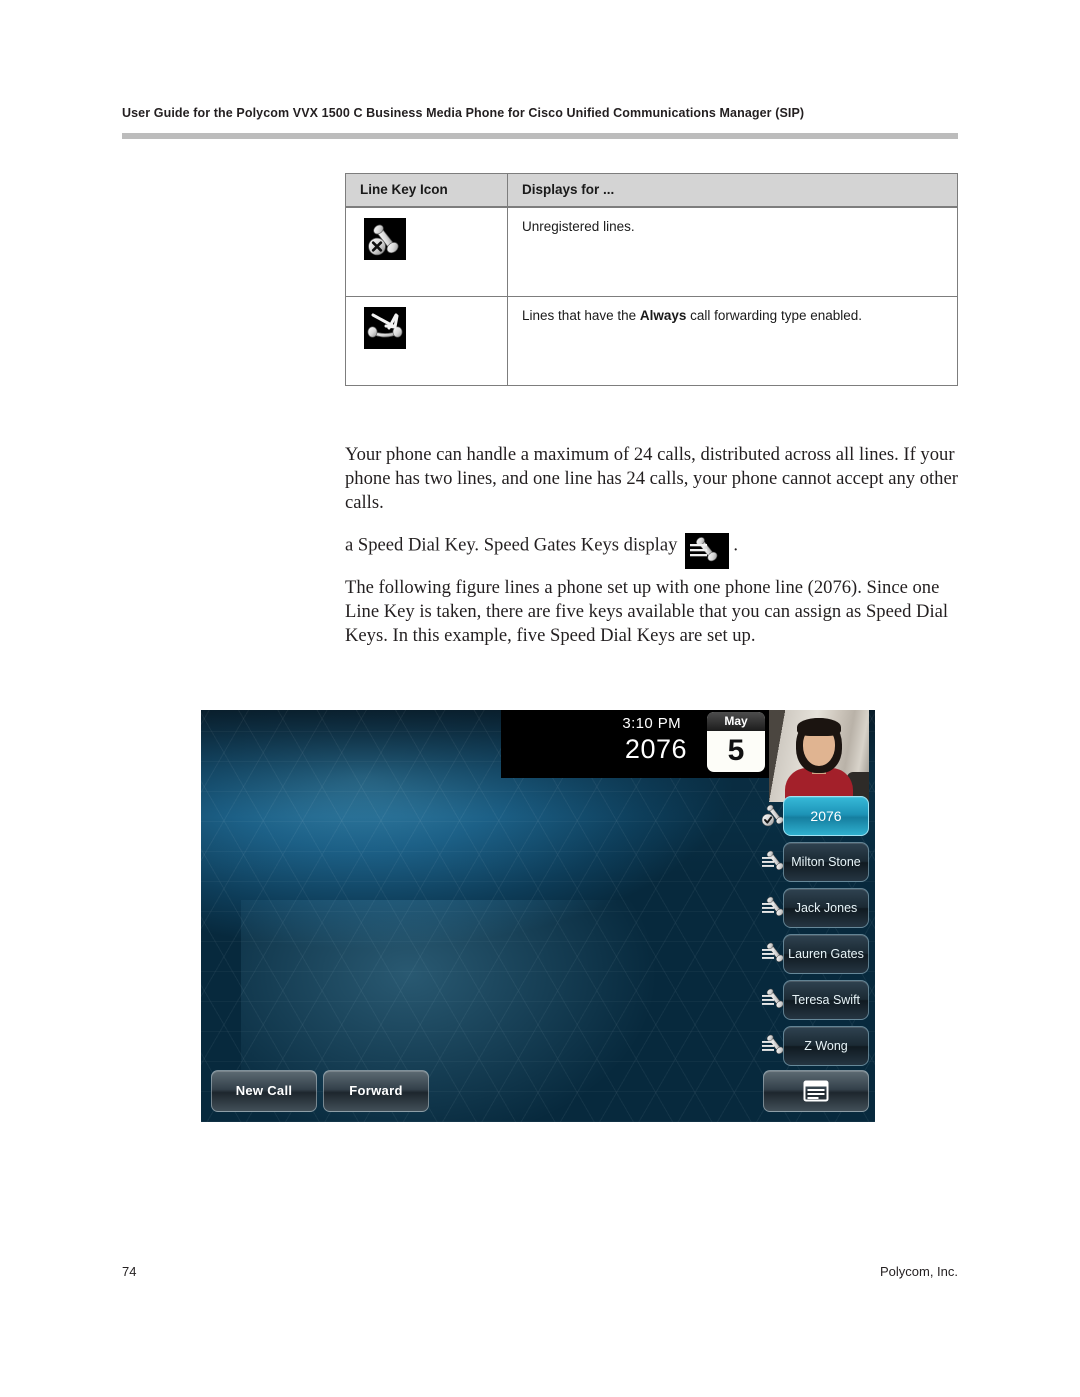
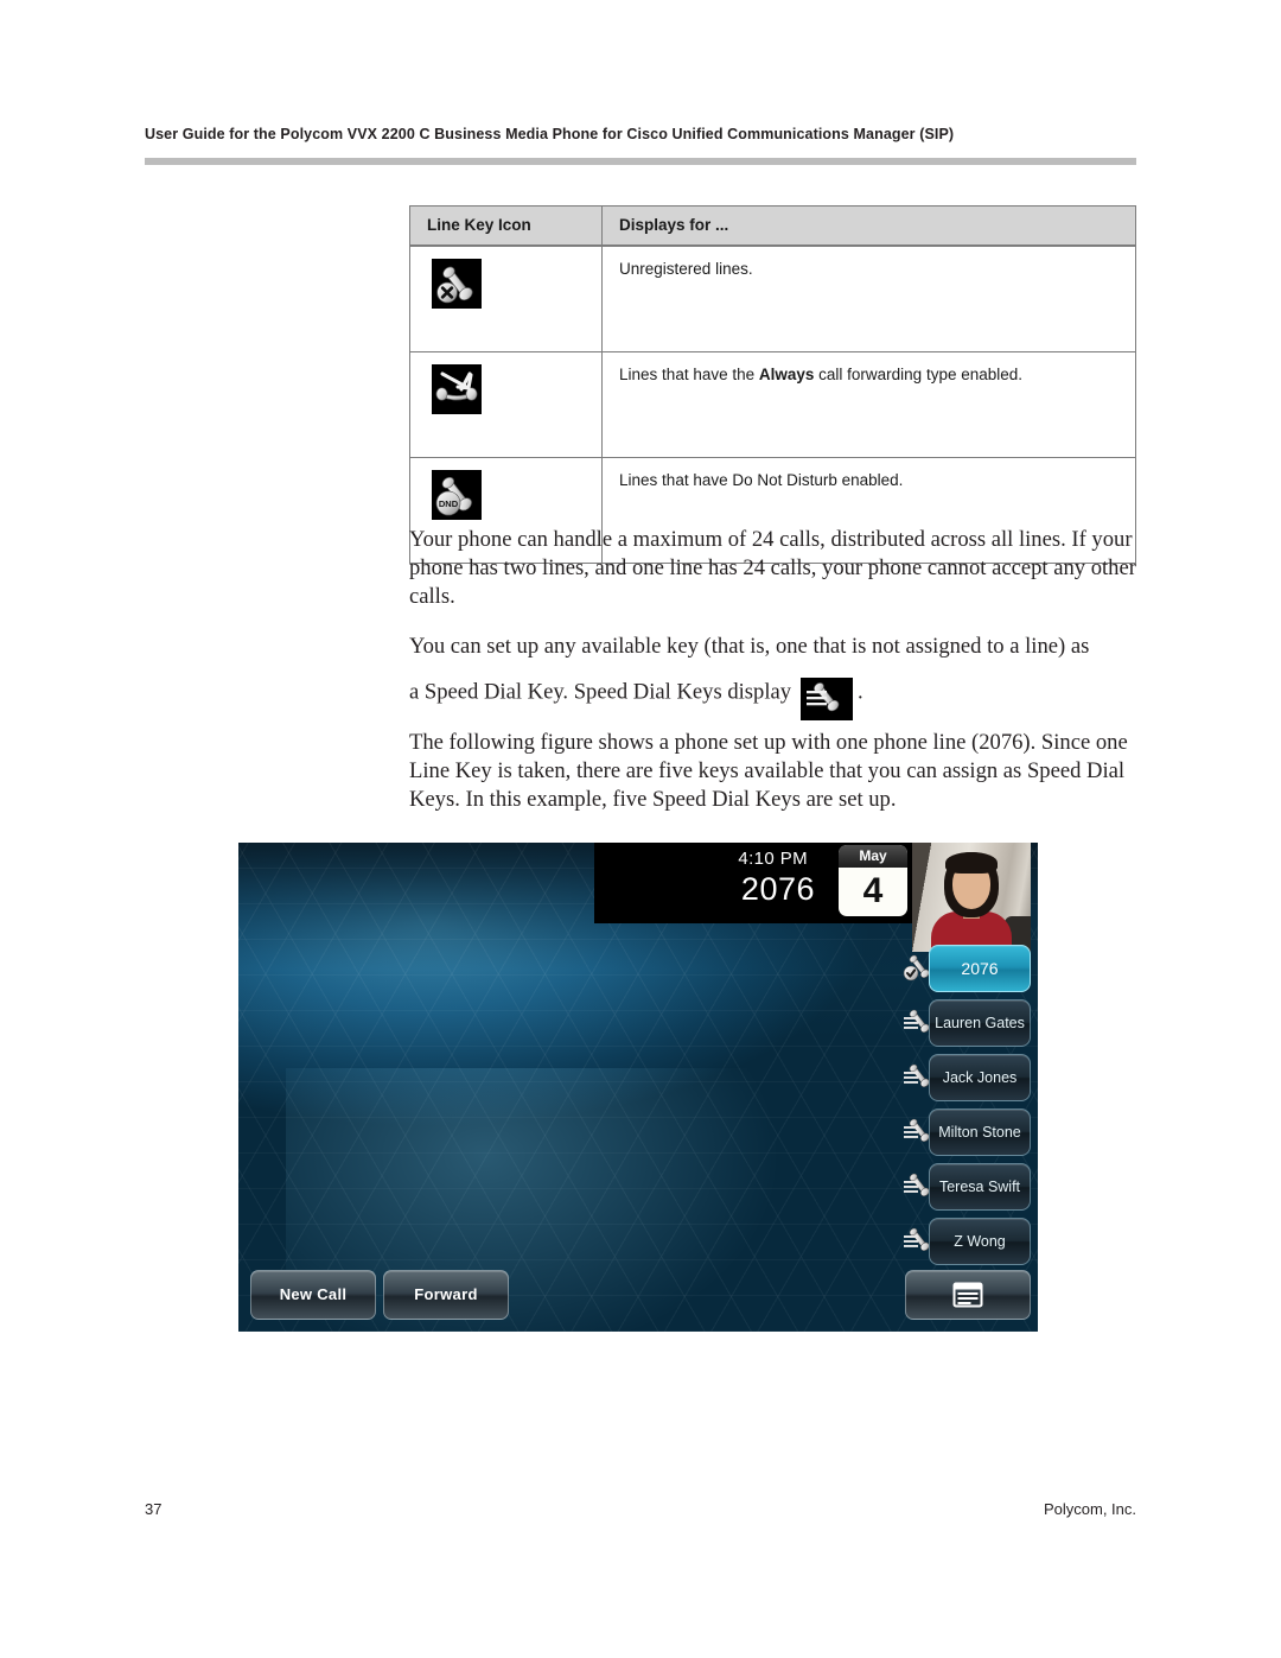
- User Guide for the Polycom VVX 1500 C Business Media Phone for Cisco Unified Communications Manager (SIP)
+ User Guide for the Polycom VVX 2200 C Business Media Phone for Cisco Unified Communications Manager (SIP)
  Line Key Icon	Displays for ...
  	Unregistered lines.
  	Lines that have the Always call forwarding type enabled.
+ DND	Lines that have Do Not Disturb enabled.
  Your phone can handle a maximum of 24 calls, distributed across all lines. If your phone has two lines, and one line has 24 calls, your phone cannot accept any other calls.
+ You can set up any available key (that is, one that is not assigned to a line) as
- a Speed Dial Key. Speed Gates Keys display .
+ a Speed Dial Key. Speed Dial Keys display .
- The following figure lines a phone set up with one phone line (2076). Since one Line Key is taken, there are five keys available that you can assign as Speed Dial Keys. In this example, five Speed Dial Keys are set up.
+ The following figure shows a phone set up with one phone line (2076). Since one Line Key is taken, there are five keys available that you can assign as Speed Dial Keys. In this example, five Speed Dial Keys are set up.
- 3:10 PM
+ 4:10 PM
  2076
  May
- 5
+ 4
  2076
- Milton Stone
+ Lauren Gates
  Jack Jones
- Lauren Gates
+ Milton Stone
  Teresa Swift
  Z Wong
  New Call
  Forward
- 74
+ 37
  Polycom, Inc.
